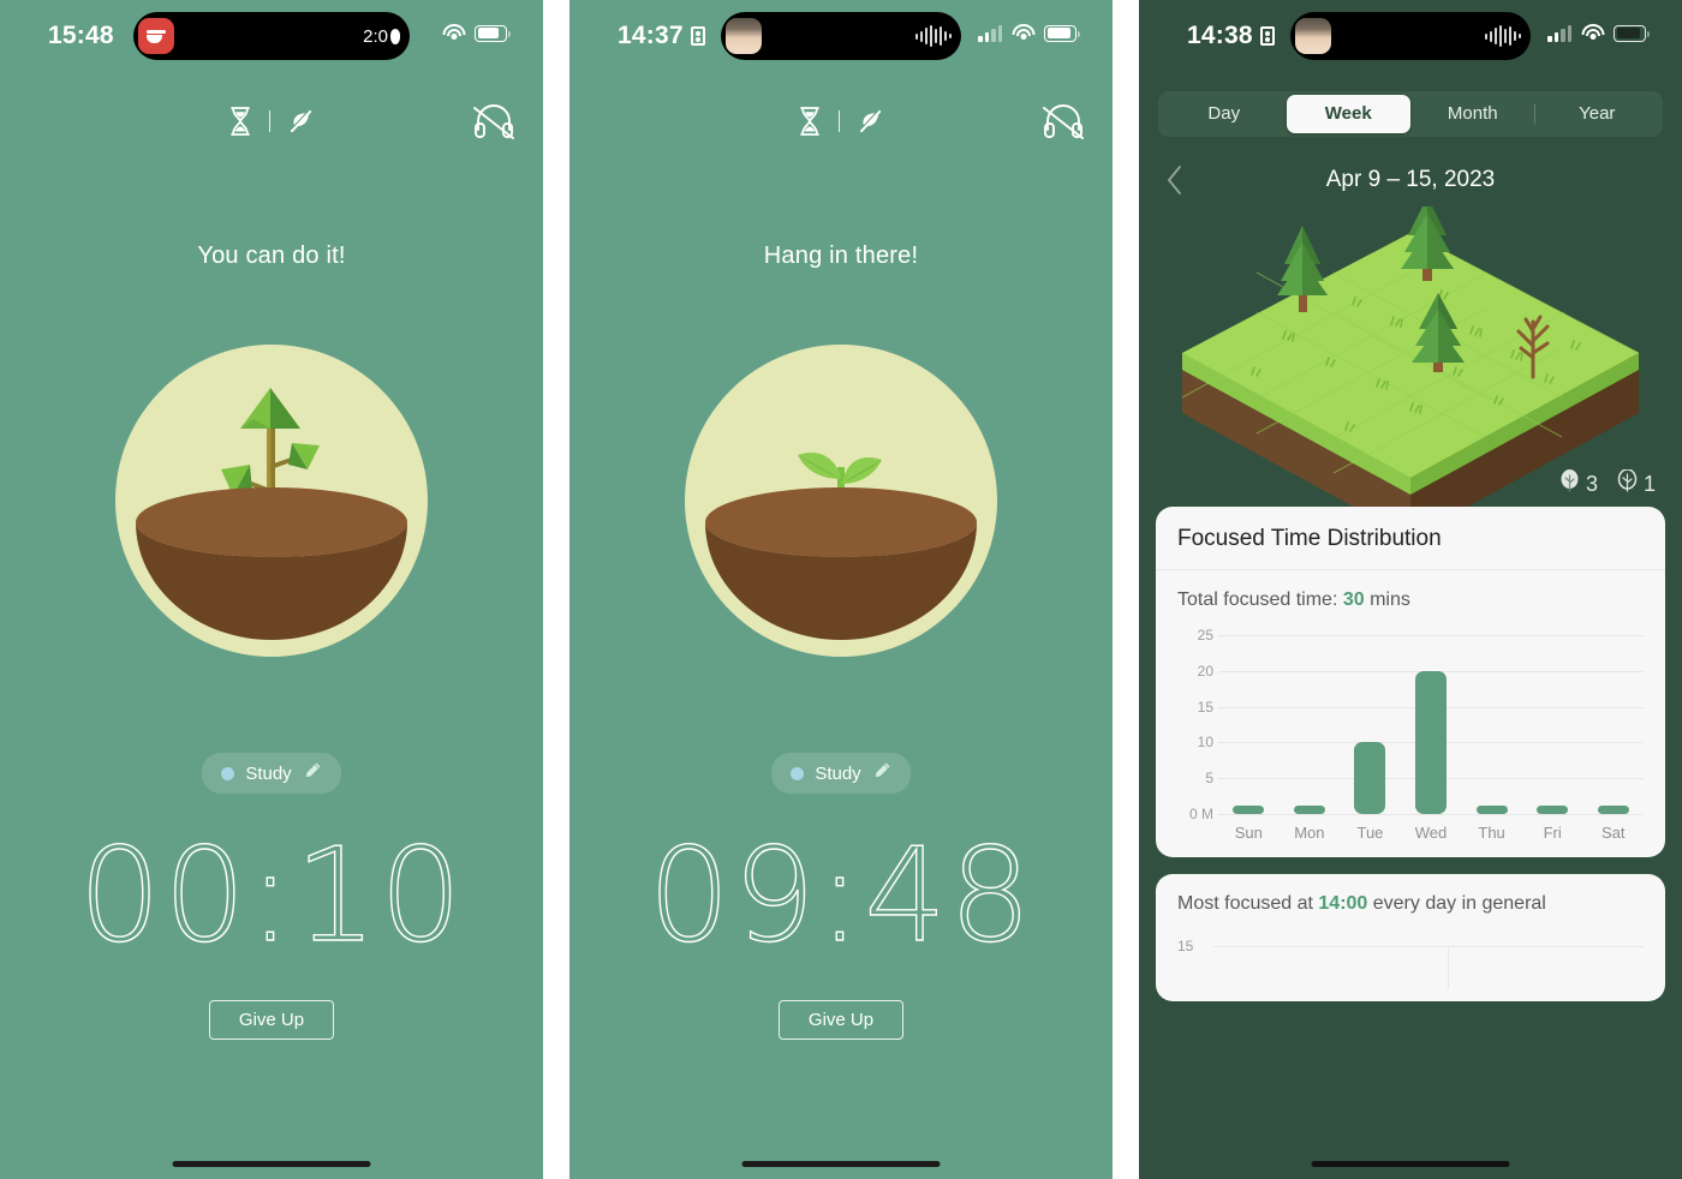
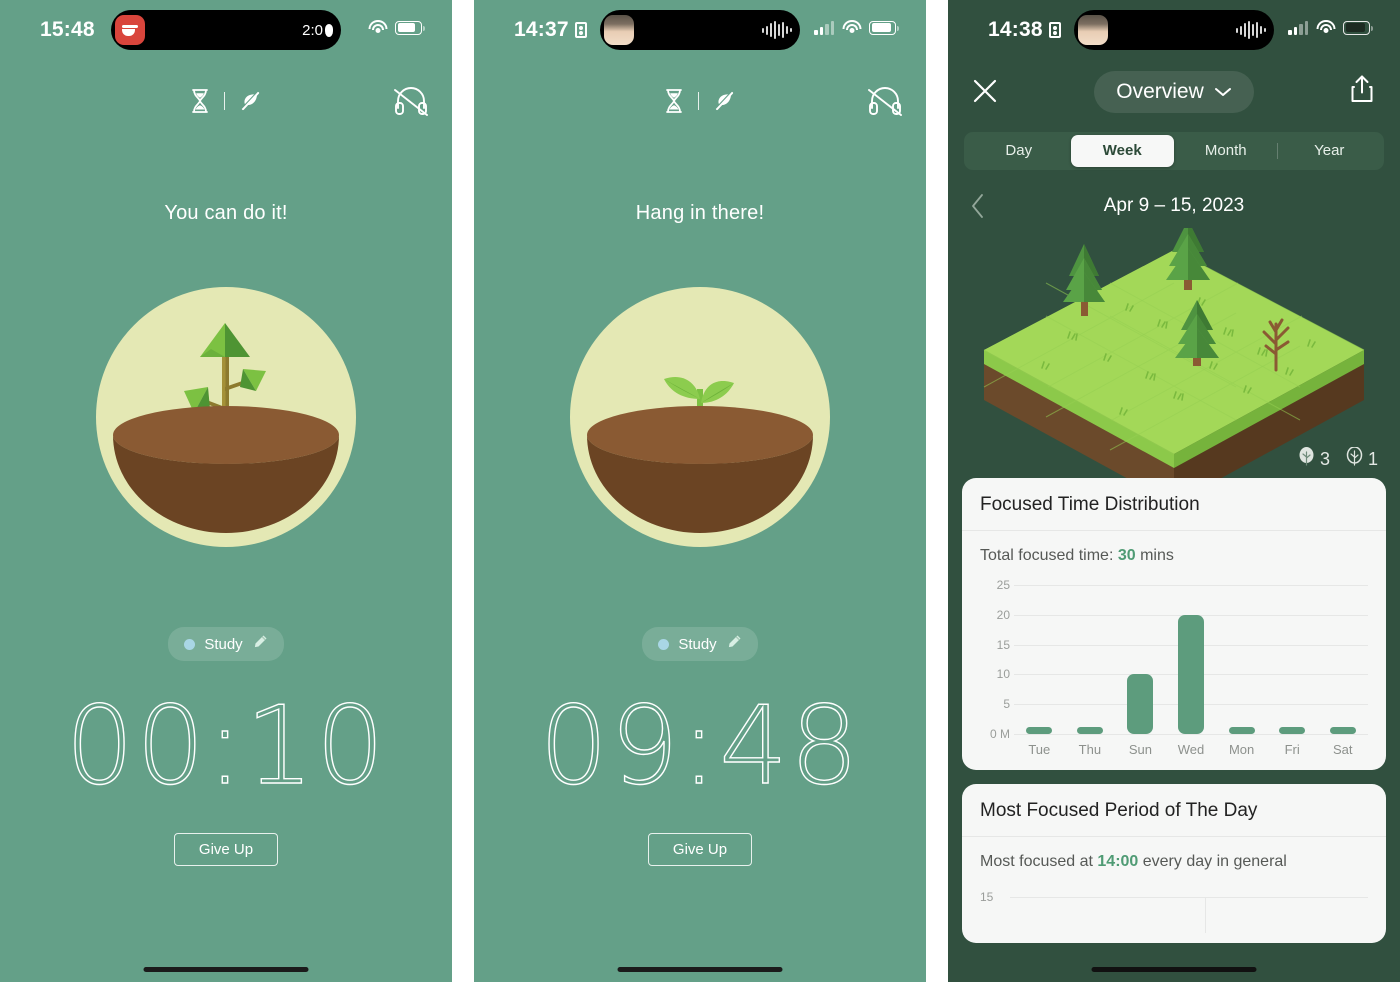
  15:48
  2:0
  You can do it!
  Study
  00:10
  Give Up
  14:37
  Hang in there!
  Study
  09:48
  Give Up
  14:38
+ Overview
  Day
  Week
  Month
  Year
  Apr 9 – 15, 2023
  3
  1
  Focused Time Distribution
  Total focused time: 30 mins
  25
  20
  15
  10
  5
  0 M
- Sun
+ Tue
- Mon
+ Thu
- Tue
+ Sun
  Wed
- Thu
+ Mon
  Fri
  Sat
+ Most Focused Period of The Day
  Most focused at 14:00 every day in general
  15
